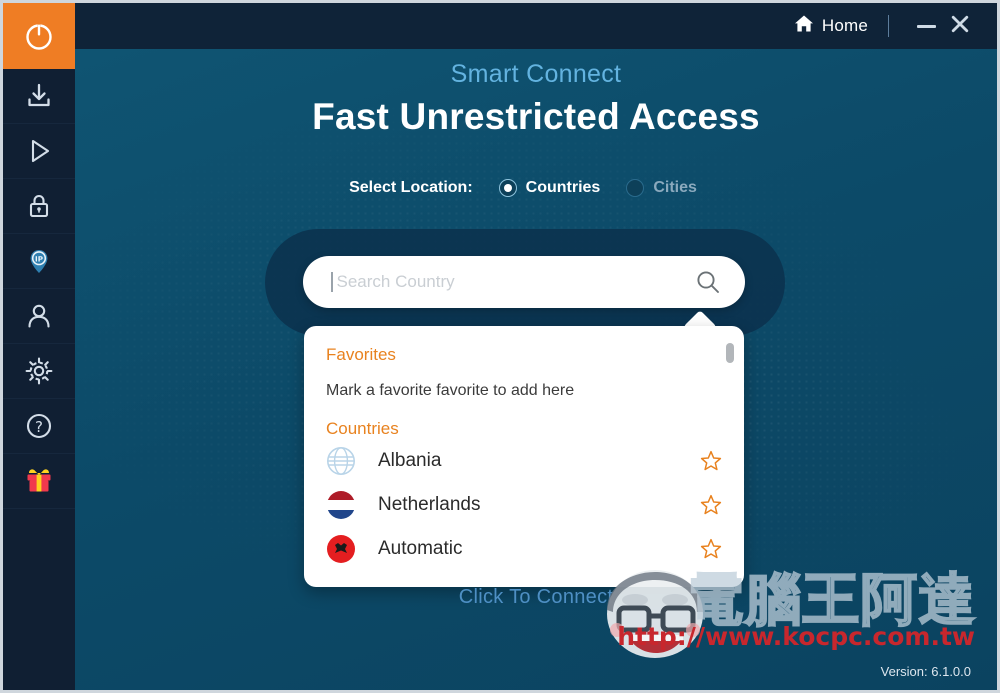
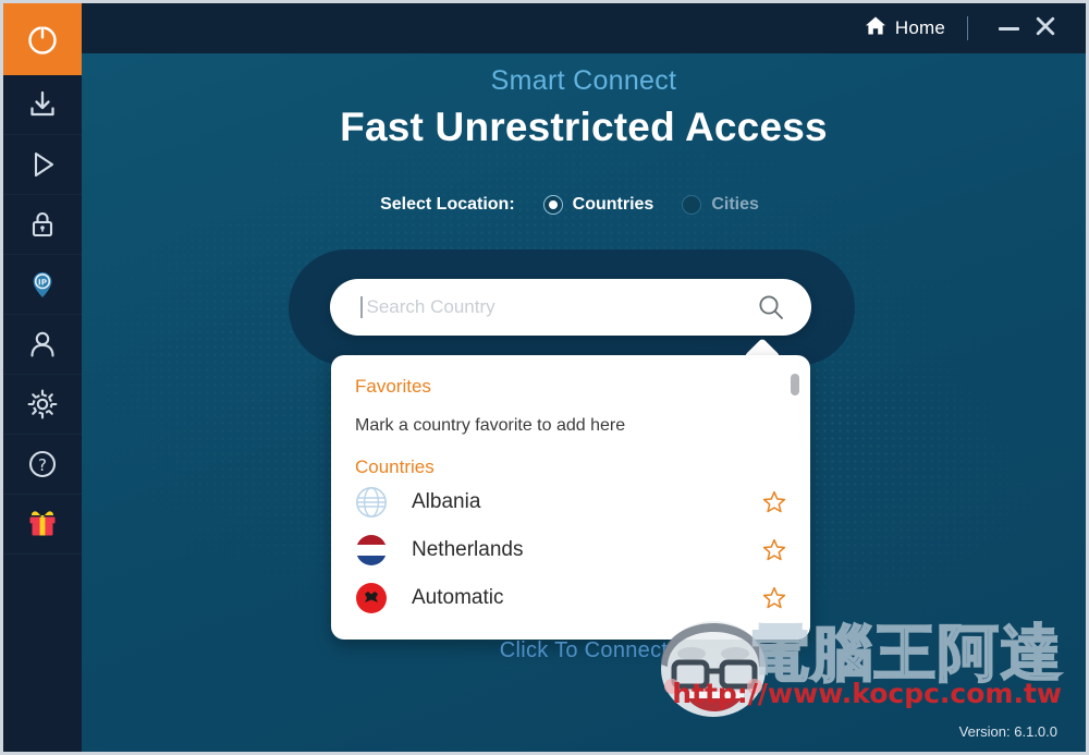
  IP
  ?
  Home
  Smart Connect
  Fast Unrestricted Access
  Select Location:
  Countries
  Cities
  Search Country
  Favorites
- Mark a favorite favorite to add here
+ Mark a country favorite to add here
  Countries
  Albania
  Netherlands
  Automatic
  Click To Connect
  Version: 6.1.0.0
  電腦王阿達
  http://www.kocpc.com.tw
